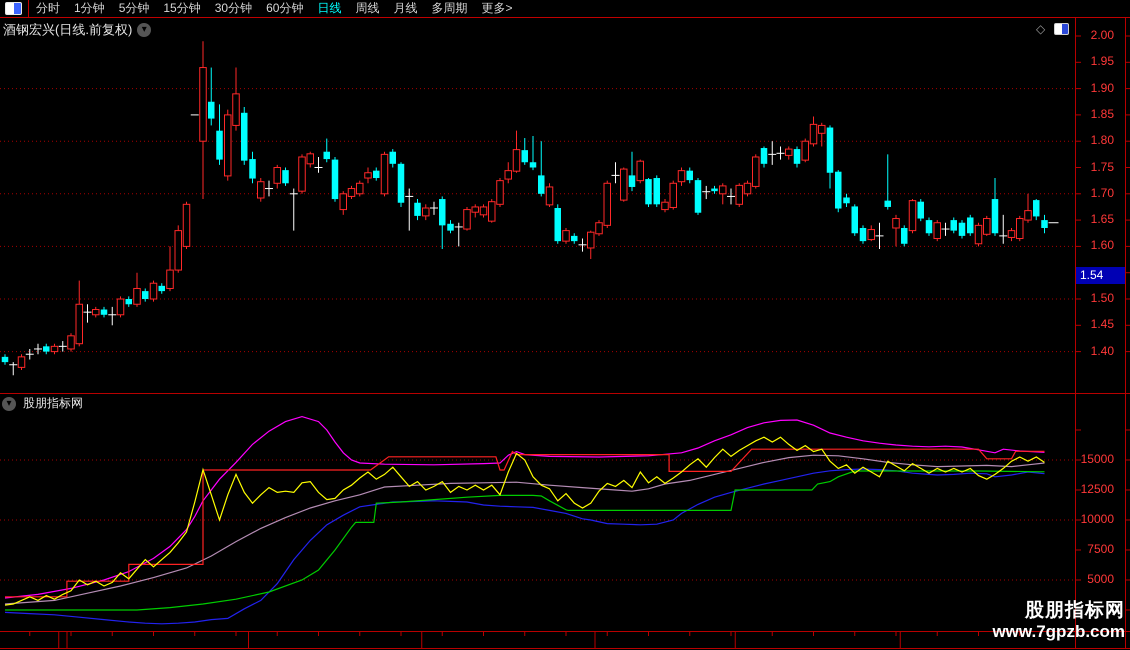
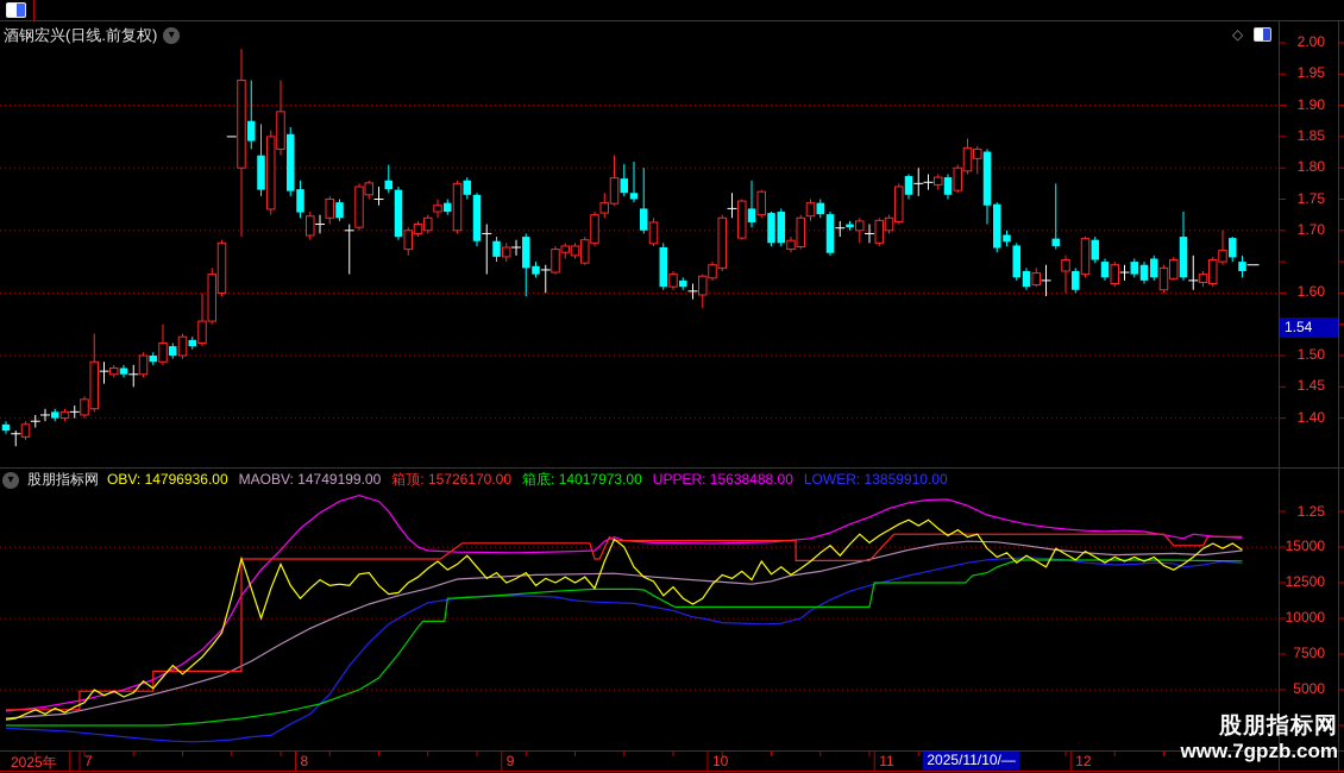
- 分时
- 1分钟
- 5分钟
- 15分钟
- 30分钟
- 60分钟
- 日线
- 周线
- 月线
- 多周期
- 更多>
  酒钢宏兴(日线.前复权)
  ▾
  ◇
  2.00
  1.95
  1.90
  1.85
  1.80
  1.75
  1.70
- 1.65
+ 1.25
  1.60
  1.50
  1.45
  1.40
  1.54
  15000
  12500
  10000
  7500
  5000
  ▾
  股朋指标网
+ OBV: 14796936.00 MAOBV: 14749199.00 箱顶: 15726170.00 箱底: 14017973.00 UPPER: 15638488.00 LOWER: 13859910.00
+ 2025年
+ 7
+ 8
+ 9
+ 10
+ 11
+ 12
+ 2025/11/10/—
  股朋指标网
  www.7gpzb.com
